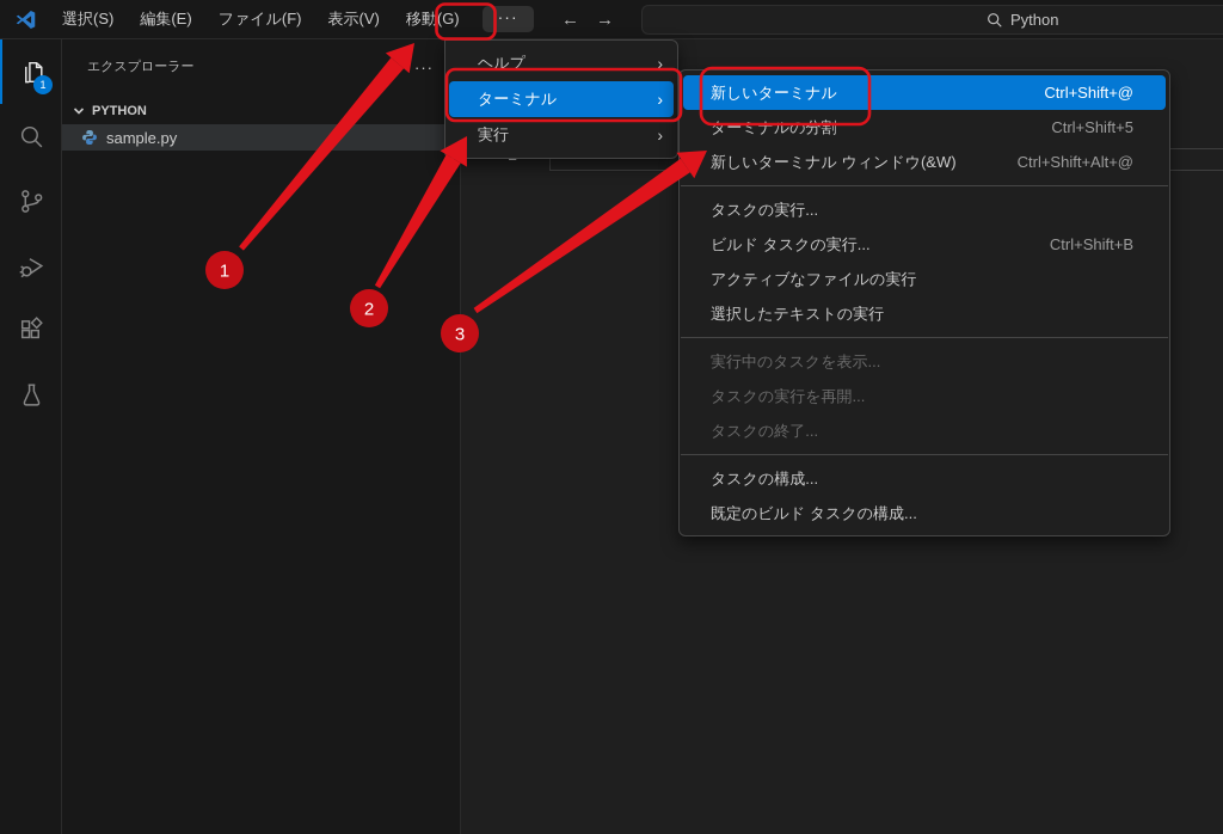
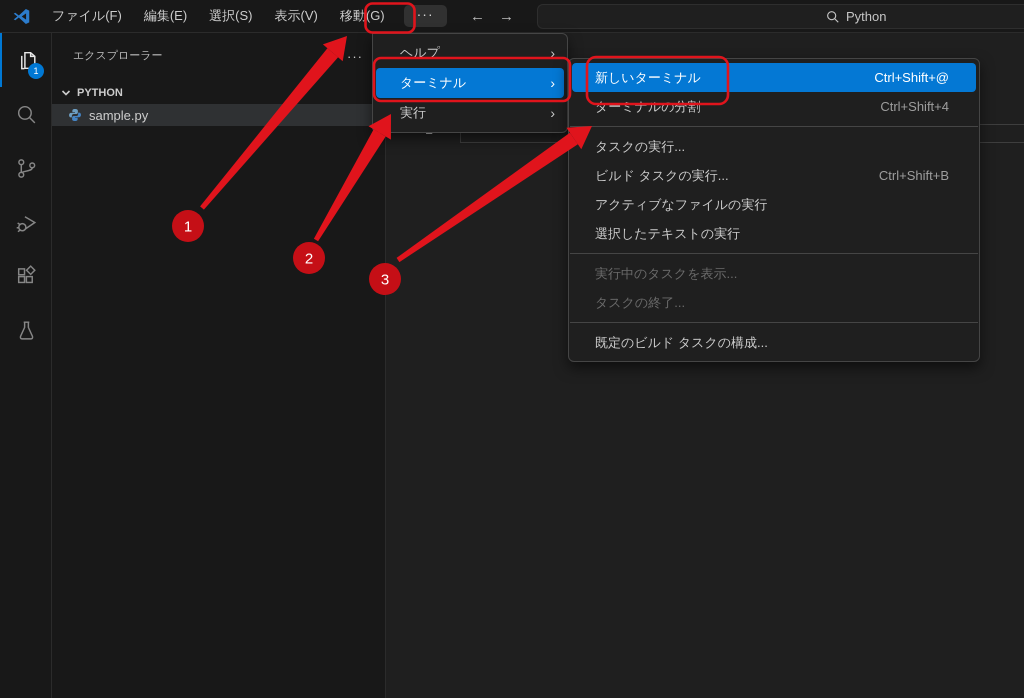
- 選択(S)
+ ファイル(F)
  編集(E)
- ファイル(F)
+ 選択(S)
  表示(V)
  移動(G)
  ···
  ←
  →
  Python
  1
  エクスプローラー
  ···
  PYTHON
  sample.py
  ヘルプ
  ›
  ターミナル
  ›
  実行
  ›
  新しいターミナル
  Ctrl+Shift+@
  ターミナルの分割
- Ctrl+Shift+5
+ Ctrl+Shift+4
- 新しいターミナル ウィンドウ(&W)
- Ctrl+Shift+Alt+@
  タスクの実行...
  ビルド タスクの実行...
  Ctrl+Shift+B
  アクティブなファイルの実行
  選択したテキストの実行
  実行中のタスクを表示...
- タスクの実行を再開...
  タスクの終了...
- タスクの構成...
  既定のビルド タスクの構成...
  1
  2
  3
